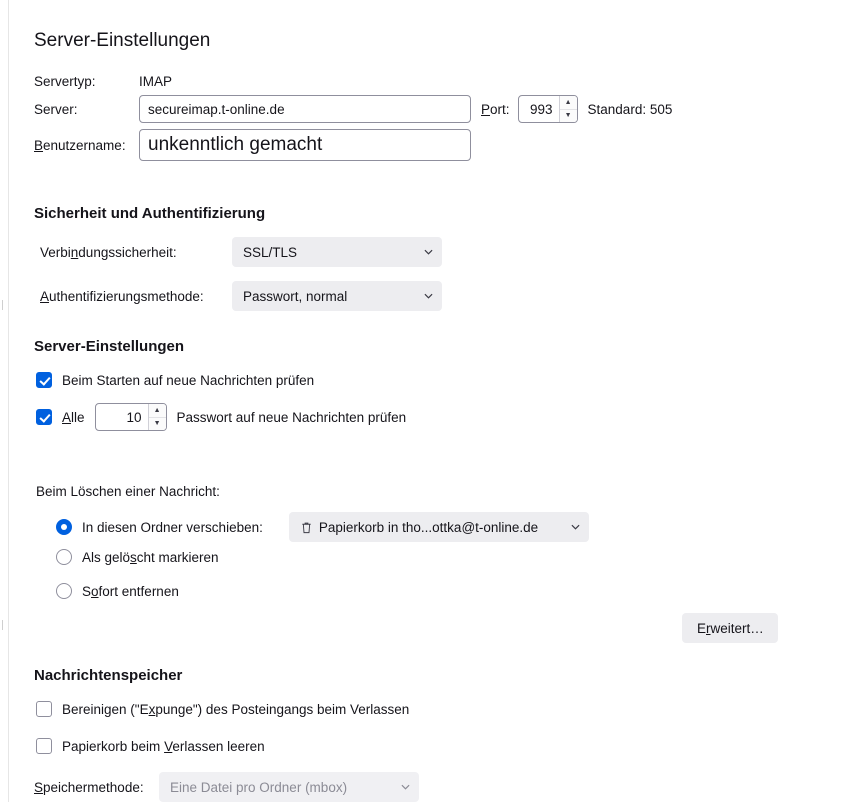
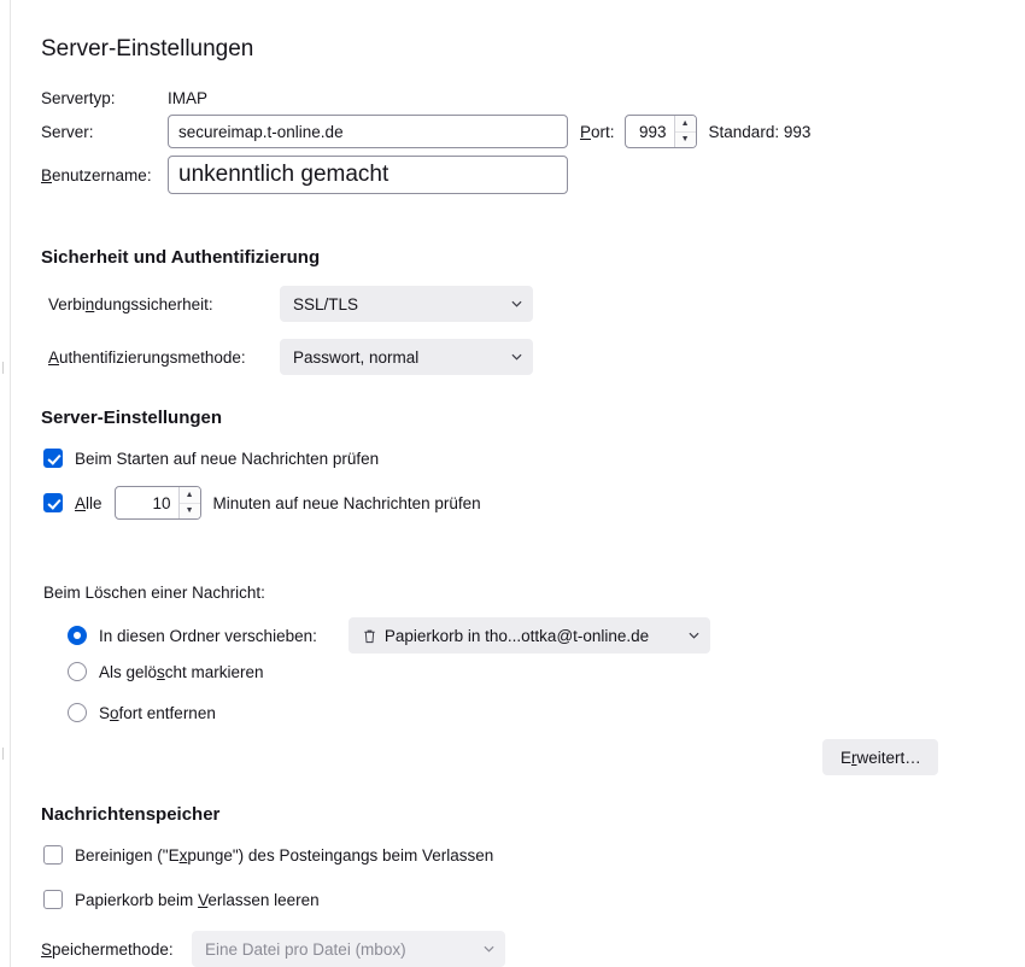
  Server-Einstellungen
  Servertyp:
  IMAP
  Server:
  secureimap.t-online.de
  Port:
  993
- Standard: 505
+ Standard: 993
  Benutzername:
  unkenntlich gemacht
  Sicherheit und Authentifizierung
  Verbindungssicherheit:
  SSL/TLS
  Authentifizierungsmethode:
  Passwort, normal
  Server-Einstellungen
  Beim Starten auf neue Nachrichten prüfen
  Alle
  10
- Passwort auf neue Nachrichten prüfen
+ Minuten auf neue Nachrichten prüfen
  Beim Löschen einer Nachricht:
  In diesen Ordner verschieben:
  Papierkorb in tho...ottka@t-online.de
  Als gelöscht markieren
  Sofort entfernen
  Erweitert…
  Nachrichtenspeicher
  Bereinigen ("Expunge") des Posteingangs beim Verlassen
  Papierkorb beim Verlassen leeren
  Speichermethode:
- Eine Datei pro Ordner (mbox)
+ Eine Datei pro Datei (mbox)
